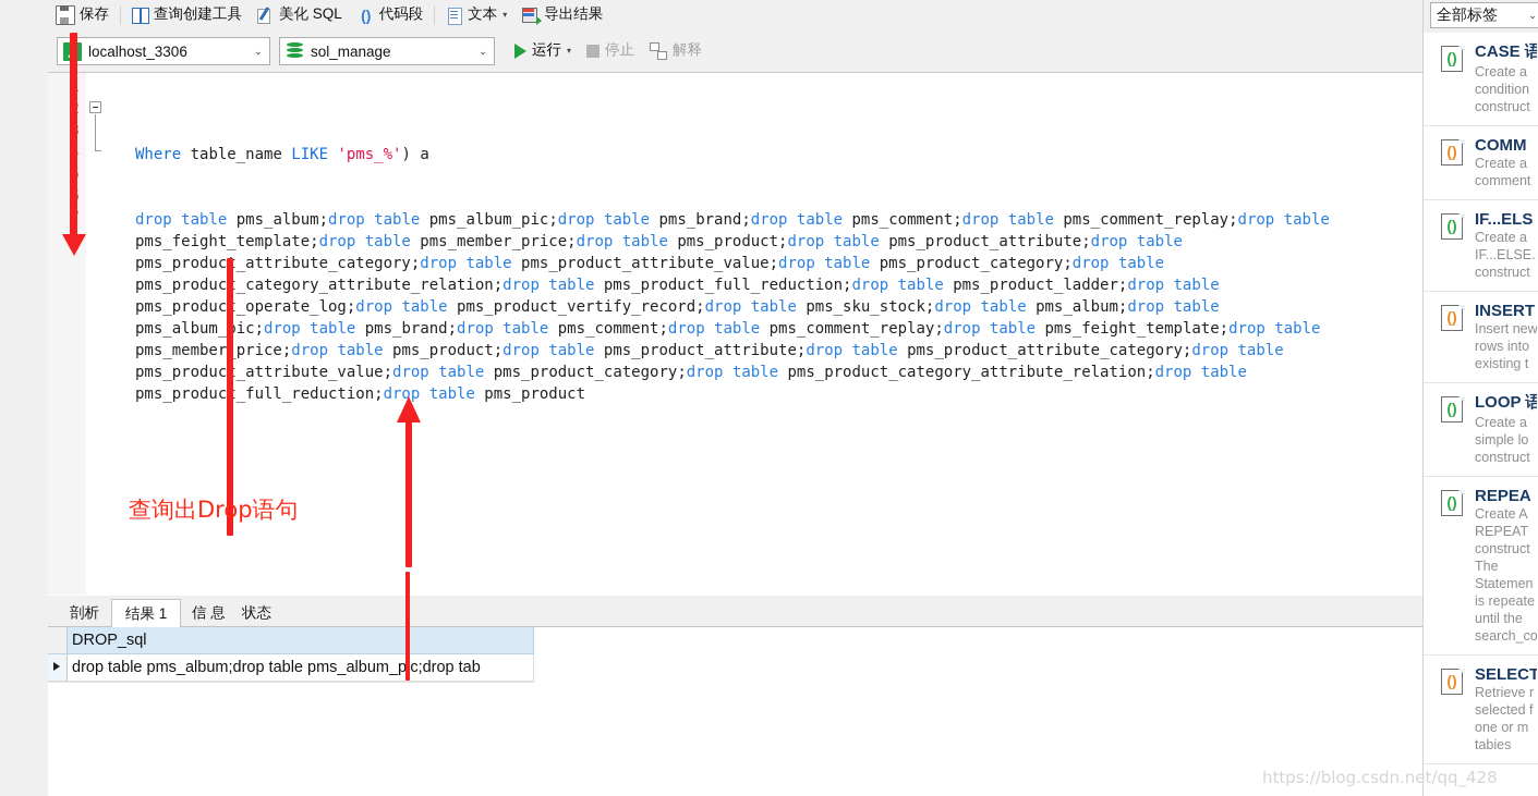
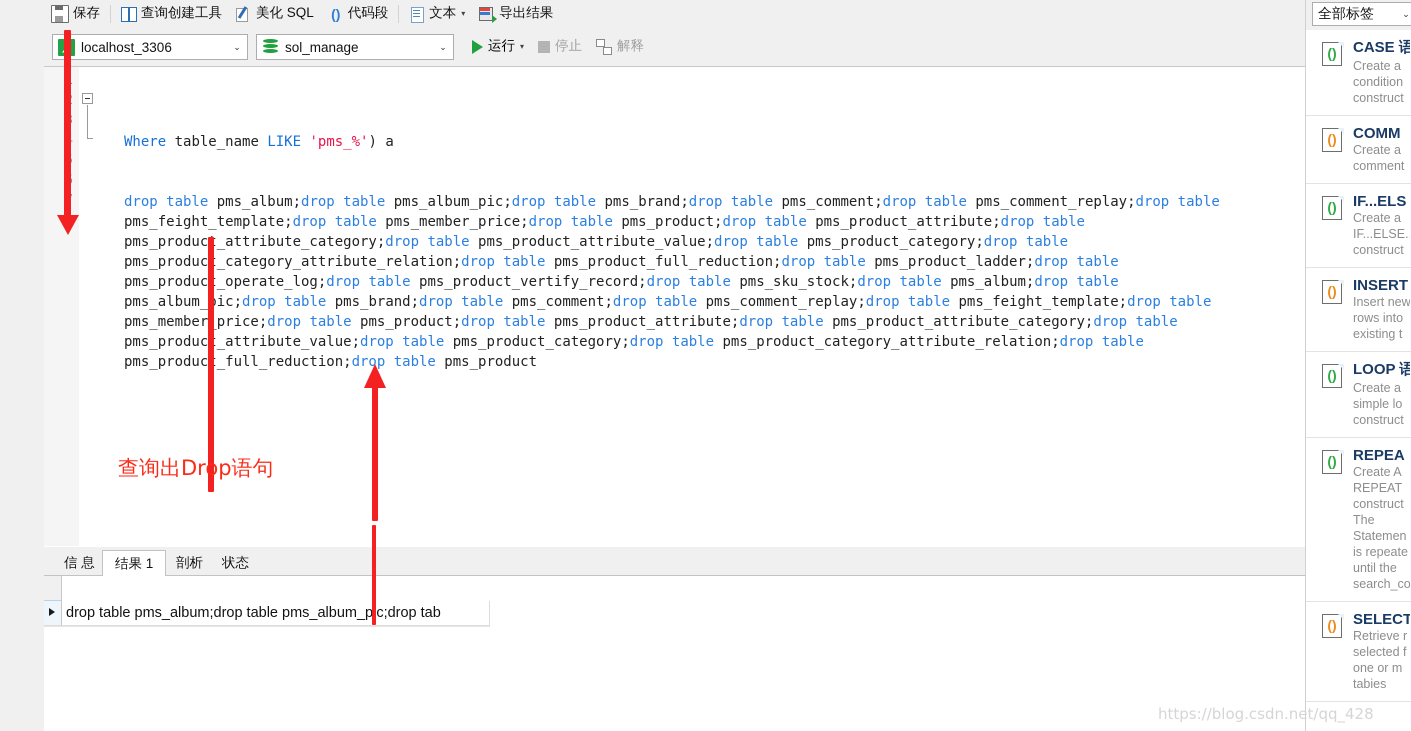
  保存
  查询创建工具
  美化 SQL
  ()
  代码段
  文本
  ▾
  导出结果
  localhost_3306
  ⌄
  sol_manage
  ⌄
  运行
  ▾
  停止
  解释
  Where table_name LIKE 'pms_%') a
  drop table pms_album;drop table pms_album_pic;drop table pms_brand;drop table pms_comment;drop table pms_comment_replay;drop table
  pms_feight_template;drop table pms_member_price;drop table pms_product;drop table pms_product_attribute;drop table
  pms_produc_attribute_category;drop table pms_product_attribute_value;drop table pms_product_category;drop table
  pms_produc_category_attribute_relation;drop table pms_product_full_reduction;drop table pms_product_ladder;drop table
  pms_produc_operate_log;drop table pms_product_vertify_record;drop table pms_sku_stock;drop table pms_album;drop table
  pms_album_ic;drop table pms_brand;drop table pms_comment;drop table pms_comment_replay;drop table pms_feight_template;drop table
  pms_memberprice;drop table pms_product;drop table pms_product_attribute;drop table pms_product_attribute_category;drop table
  pms_produc_attribute_value;drop table pms_product_category;drop table pms_product_category_attribute_relation;drop table
  pms_produc_full_reduction;drop table pms_product
- 剖析
+ 信 息
  结果 1
- 信 息
+ 剖析
  状态
- DROP_sql
  drop table pms_album;drop table pms_album_pc;drop tab
  全部标签
  ⌄
  ()
  CASE 语
  Create a
  condition
  construct
  ()
  COMM
  Create a
  comment
  ()
  IF...ELS
  Create a
  IF...ELSE.
  construct
  ()
  INSERT
  Insert new
  rows into
  existing t
  ()
  LOOP 语
  Create a
  simple lo
  construct
  ()
  REPEA
  Create A
  REPEAT
  construct
  The
  Statemen
  is repeate
  until the
  search_co
  ()
  SELECT
  Retrieve r
  selected f
  one or m
  tabies
  查询出Drop语句
  https://blog.csdn.net/qq_428
